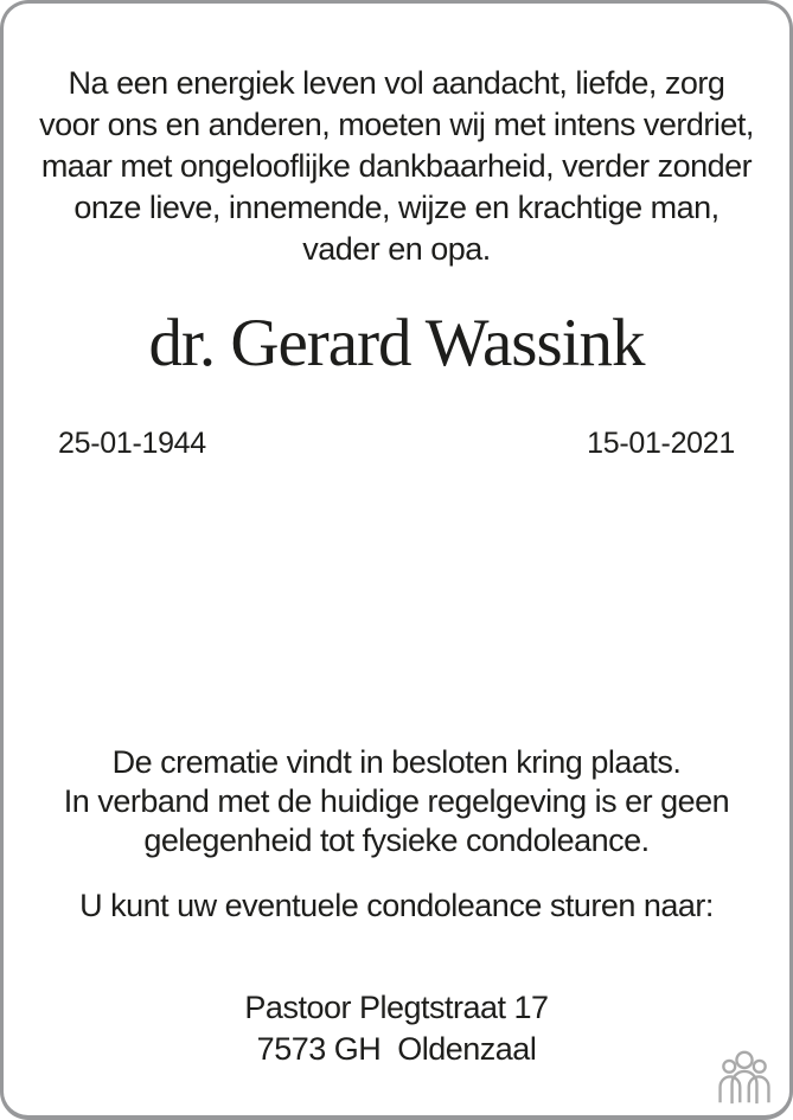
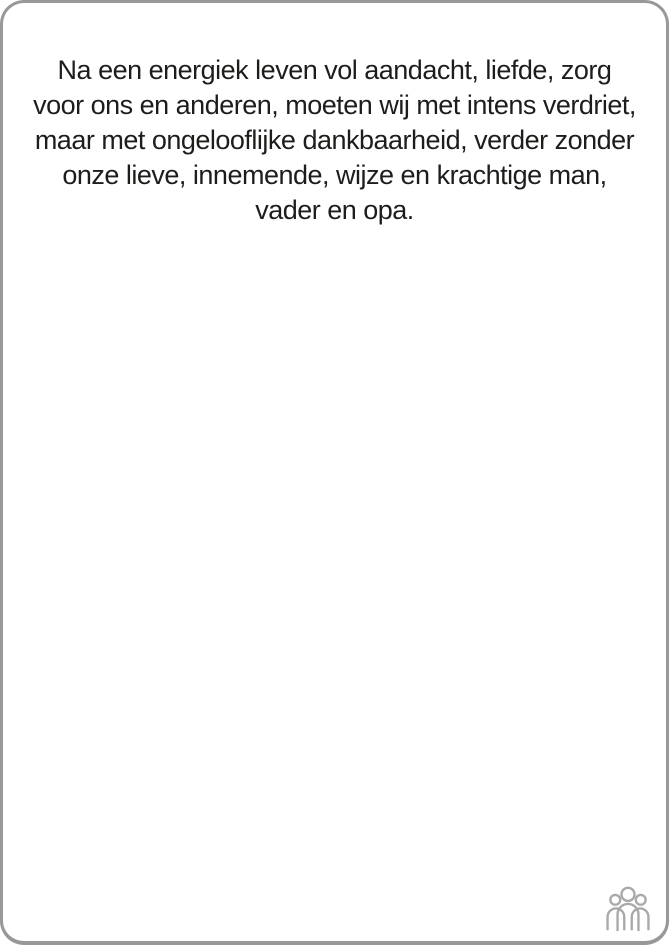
  Na een energiek leven vol aandacht, liefde, zorg
  voor ons en anderen, moeten wij met intens verdriet,
  maar met ongelooflijke dankbaarheid, verder zonder
  onze lieve, innemende, wijze en krachtige man,
  vader en opa.
- dr. Gerard Wassink
- 25-01-1944
- 15-01-2021
- De crematie vindt in besloten kring plaats.
- In verband met de huidige regelgeving is er geen
- gelegenheid tot fysieke condoleance.
- U kunt uw eventuele condoleance sturen naar:
- Pastoor Plegtstraat 17
- 7573 GH Oldenzaal
